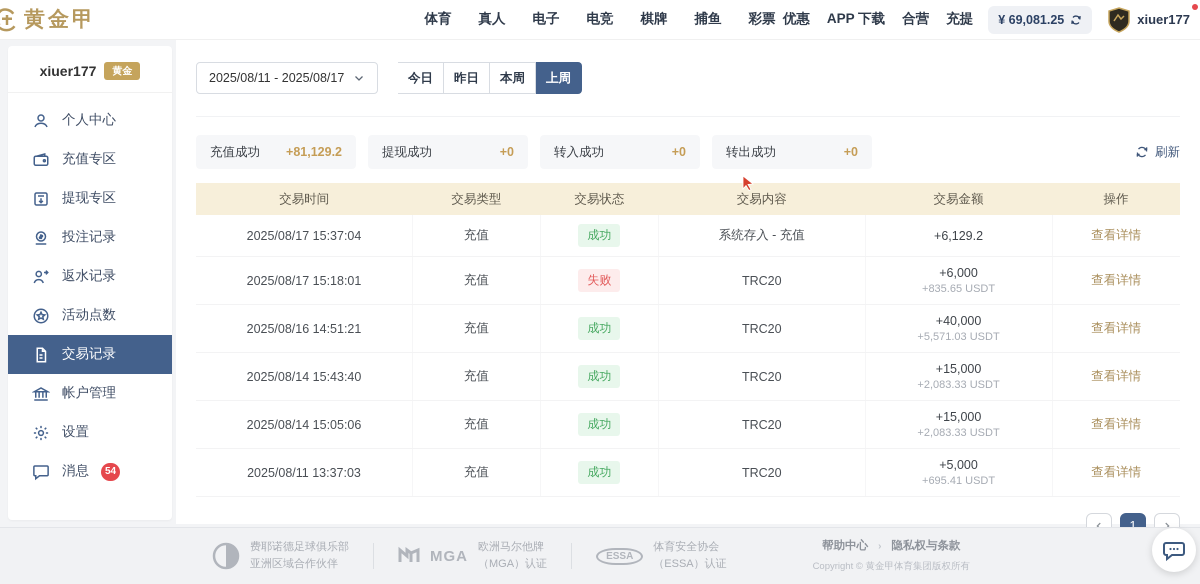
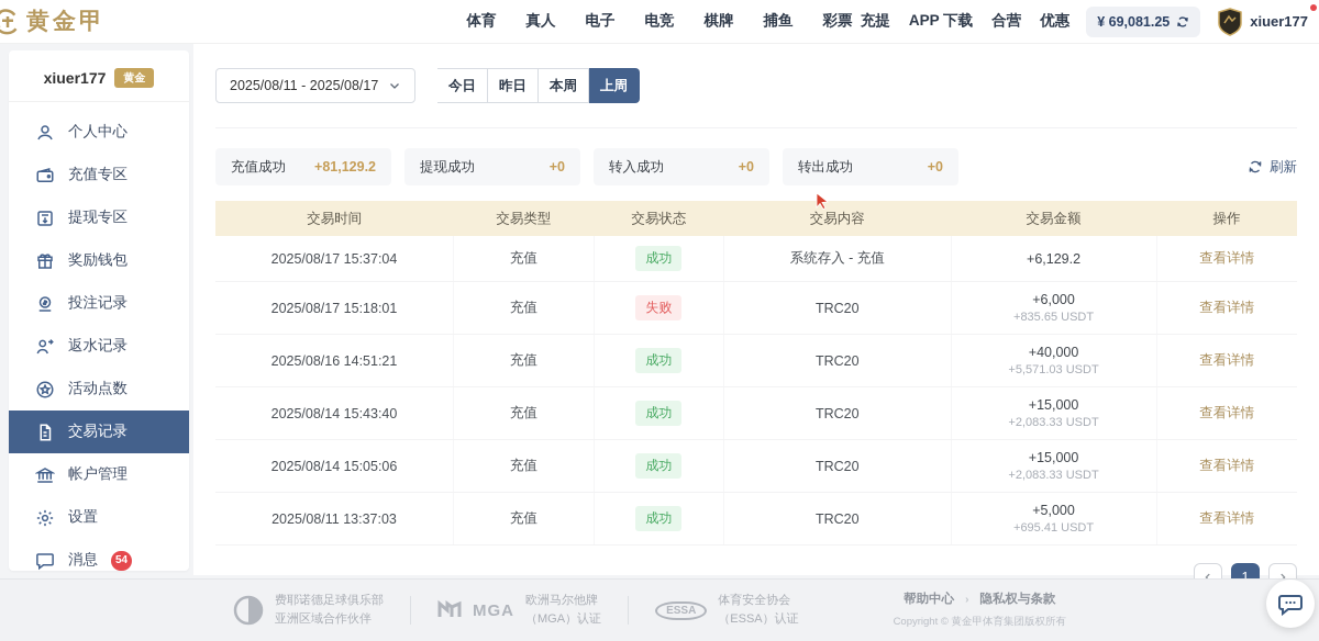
  黄金甲
  体育
  真人
  电子
  电竞
  棋牌
  捕鱼
  彩票
- 优惠
+ 充提
  APP 下载
  合营
- 充提
+ 优惠
  ¥ 69,081.25
  xiuer177
  xiuer177
  黄金
  个人中心
  充值专区
  提现专区
+ 奖励钱包
  投注记录
  返水记录
  活动点数
  交易记录
  帐户管理
  设置
  消息
  54
  2025/08/11 - 2025/08/17
  今日
  昨日
  本周
  上周
  充值成功
  +81,129.2
  提现成功
  +0
  转入成功
  +0
  转出成功
  +0
  刷新
  交易时间	交易类型	交易状态	交易内容	交易金额	操作
  2025/08/17 15:37:04	充值	成功	系统存入 - 充值	+6,129.2	查看详情
  2025/08/17 15:18:01	充值	失败	TRC20	+6,000 +835.65 USDT	查看详情
  2025/08/16 14:51:21	充值	成功	TRC20	+40,000 +5,571.03 USDT	查看详情
  2025/08/14 15:43:40	充值	成功	TRC20	+15,000 +2,083.33 USDT	查看详情
  2025/08/14 15:05:06	充值	成功	TRC20	+15,000 +2,083.33 USDT	查看详情
  2025/08/11 13:37:03	充值	成功	TRC20	+5,000 +695.41 USDT	查看详情
  1
  费耶诺德足球俱乐部
  亚洲区域合作伙伴
  MGA
  欧洲马尔他牌
  （MGA）认证
  ESSA
  体育安全协会
  （ESSA）认证
  帮助中心
  ›
  隐私权与条款
  Copyright © 黄金甲体育集团版权所有
